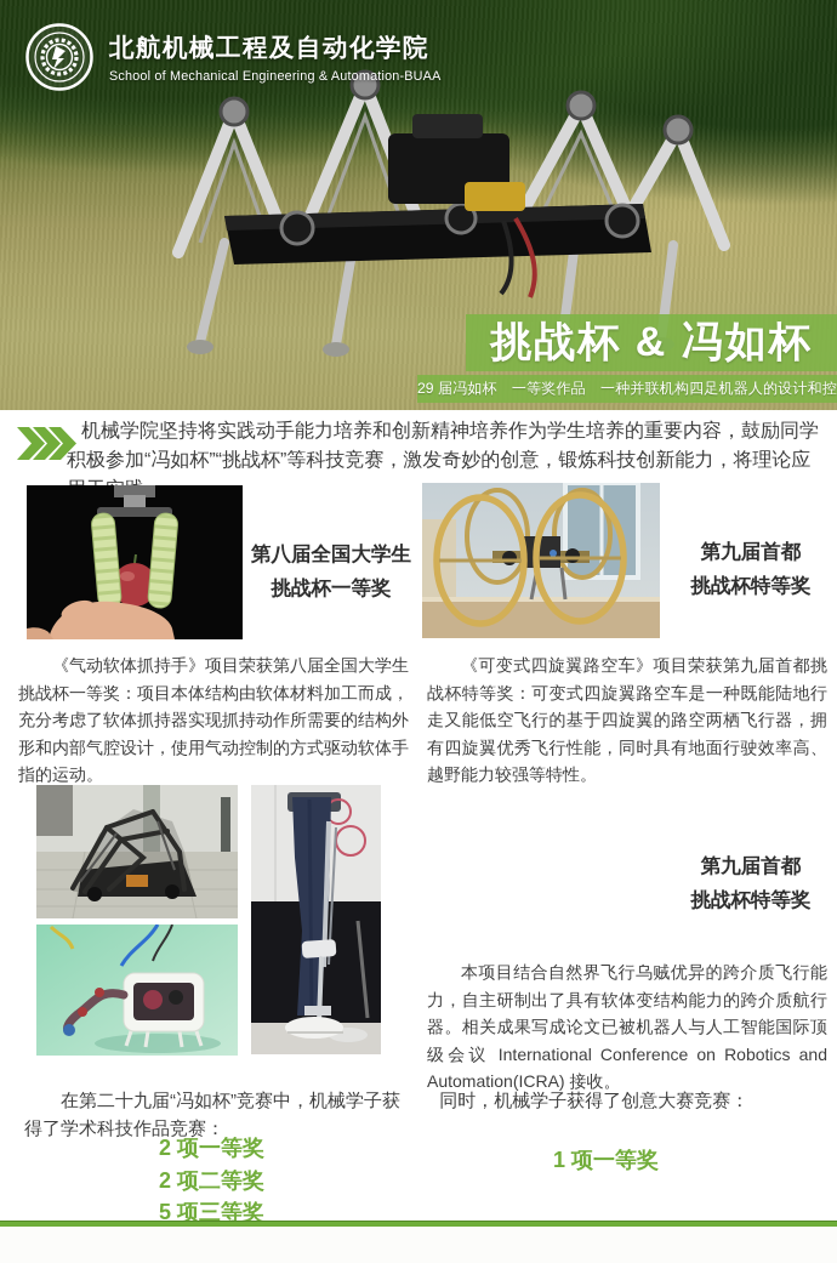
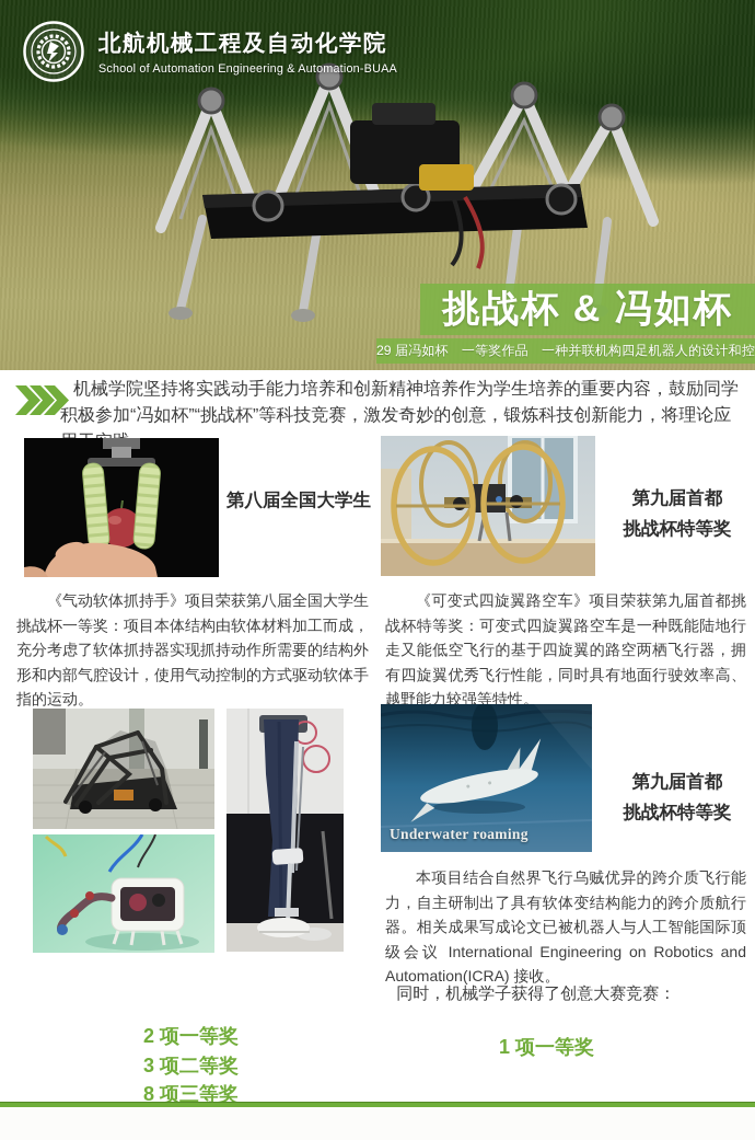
  北航机械工程及自动化学院
- School of Mechanical Engineering & Automation-BUAA
+ School of Automation Engineering & Automation-BUAA
  挑战杯 & 冯如杯
  29 届冯如杯 一等奖作品 一种并联机构四足机器人的设计和控
  机械学院坚持将实践动手能力培养和创新精神培养作为学生培养的重要内容，鼓励同学积极参加“冯如杯”“挑战杯”等科技竞赛，激发奇妙的创意，锻炼科技创新能力，将理论应
  第八届全国大学生
- 挑战杯一等奖
  第九届首都
  挑战杯特等奖
  《气动软体抓持手》项目荣获第八届全国大学生挑战杯一等奖：项目本体结构由软体材料加工而成，充分考虑了软体抓持器实现抓持动作所需要的结构外形和内部气腔设计，使用气动控制的方式驱动软体手指的运动。
  《可变式四旋翼路空车》项目荣获第九届首都挑战杯特等奖：可变式四旋翼路空车是一种既能陆地行走又能低空飞行的基于四旋翼的路空两栖飞行器，拥有四旋翼优秀飞行性能，同时具有地面行驶效率高、越野能力较强等特性。
+ Underwater roaming
  第九届首都
  挑战杯特等奖
- 本项目结合自然界飞行乌贼优异的跨介质飞行能力，自主研制出了具有软体变结构能力的跨介质航行器。相关成果写成论文已被机器人与人工智能国际顶级会议 International Conference on Robotics and Automation(ICRA) 接收。
+ 本项目结合自然界飞行乌贼优异的跨介质飞行能力，自主研制出了具有软体变结构能力的跨介质航行器。相关成果写成论文已被机器人与人工智能国际顶级会议 International Engineering on Robotics and Automation(ICRA) 接收。
- 在第二十九届“冯如杯”竞赛中，机械学子获得了学术科技作品竞赛：
  2 项一等奖
- 2 项二等奖
+ 3 项二等奖
- 5 项三等奖
+ 8 项三等奖
  同时，机械学子获得了创意大赛竞赛：
  1 项一等奖
